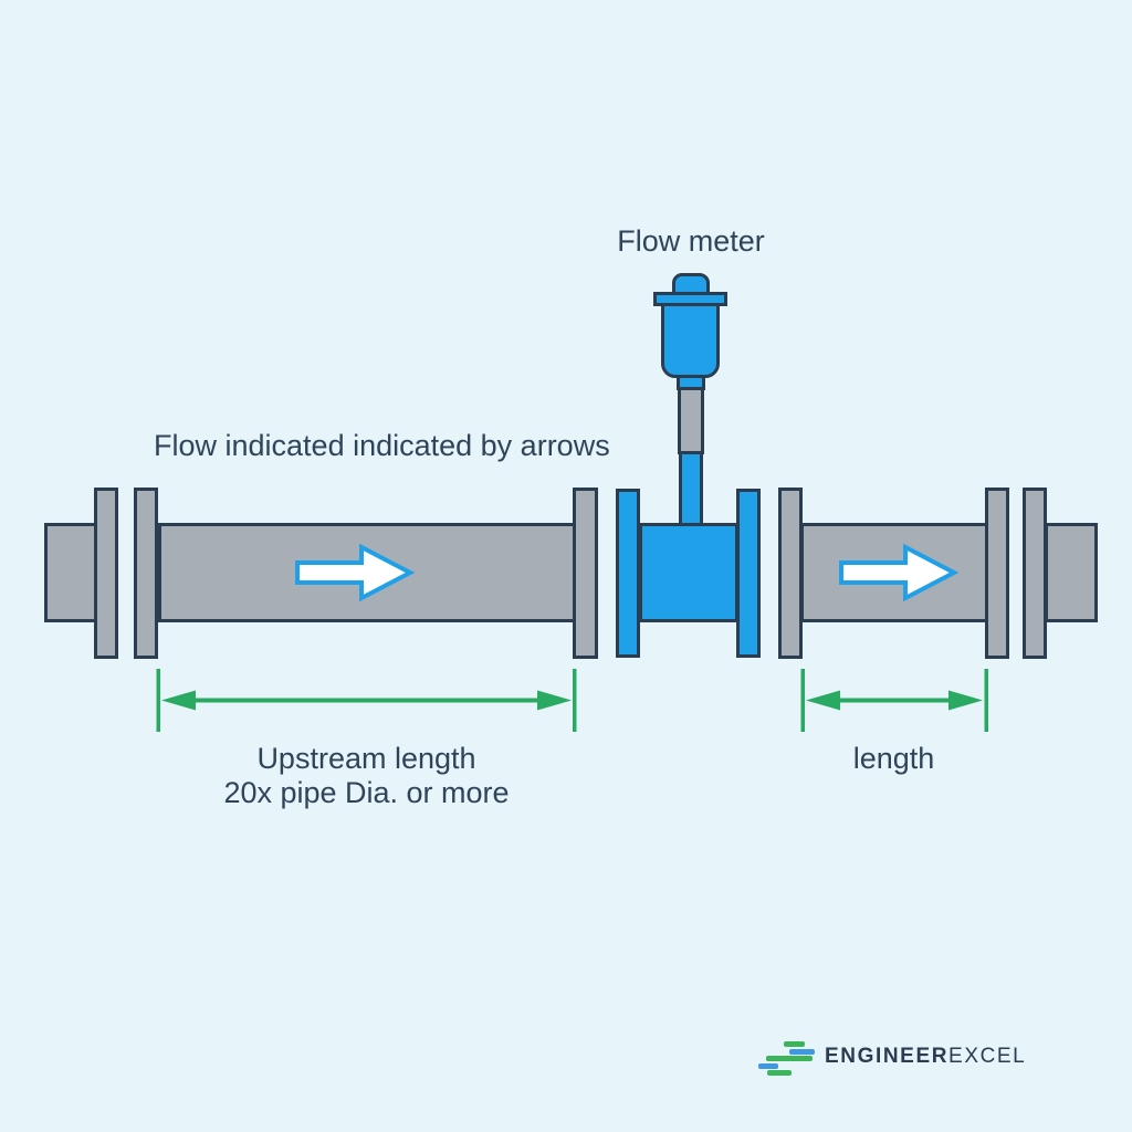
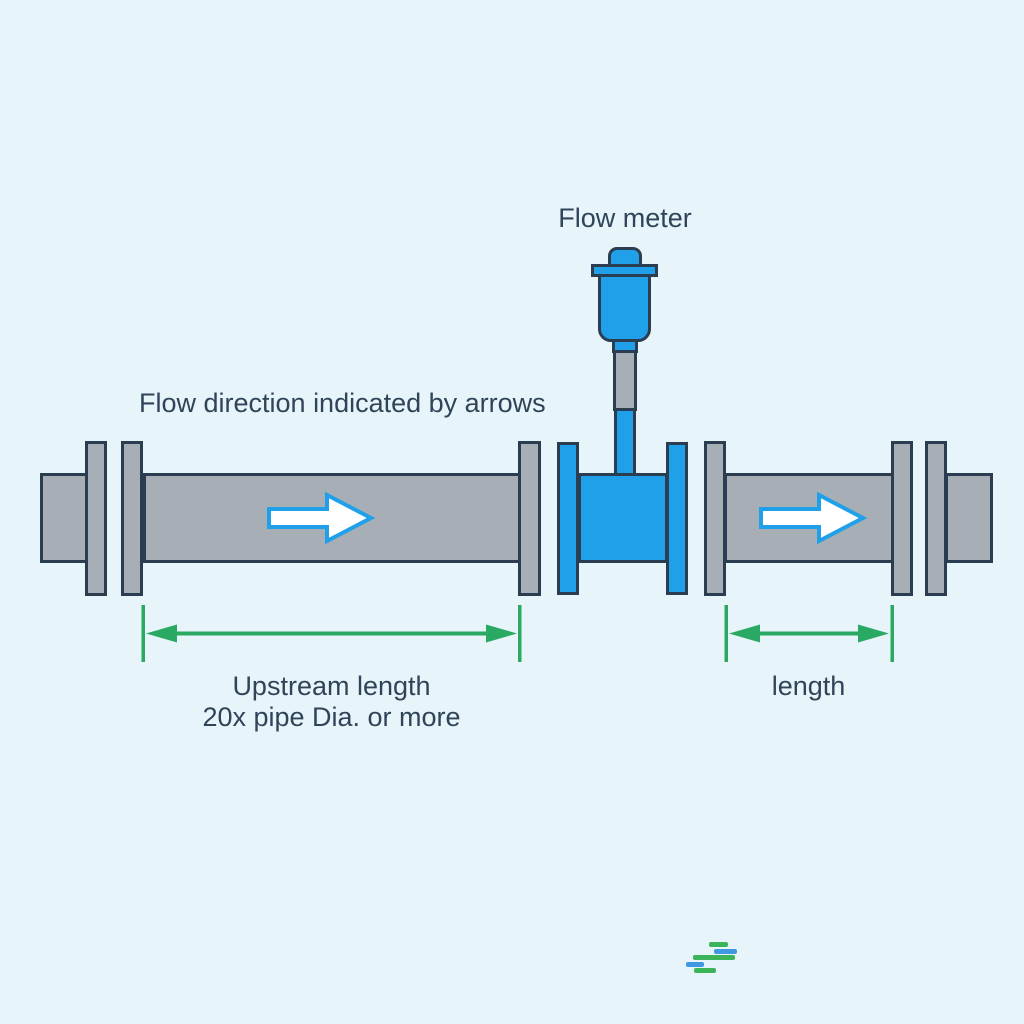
  Flow meter
- Flow indicated indicated by arrows
+ Flow direction indicated by arrows
  Upstream length
  20x pipe Dia. or more
  length
- ENGINEEREXCEL
